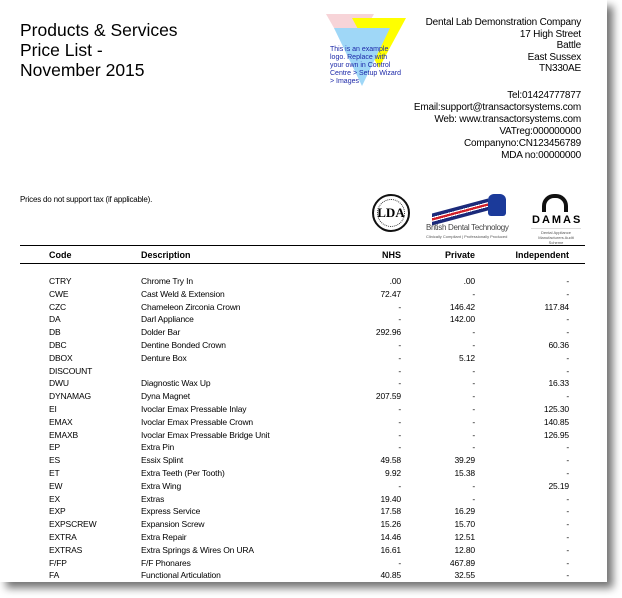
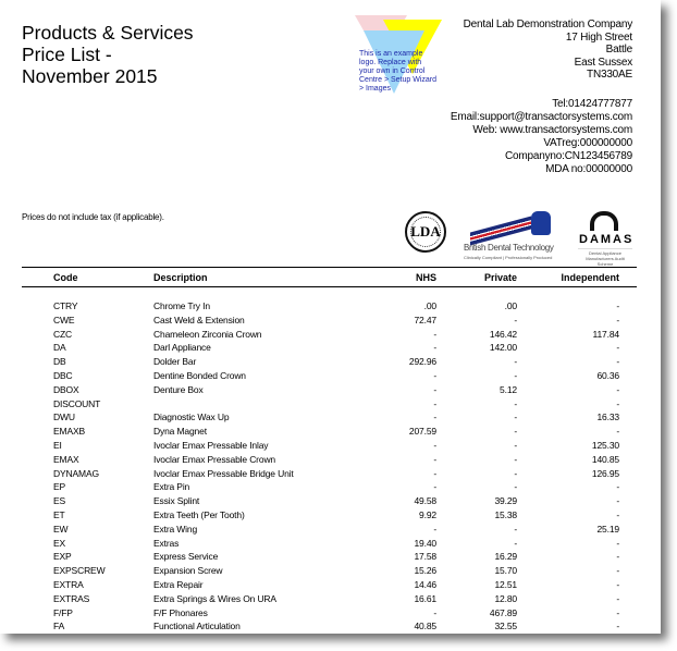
  Products & Services
  Price List -
  November 2015
  Dental Lab Demonstration Company
  17 High Street
  Battle
  East Sussex
  TN330AE
  Tel:01424777877
  Email:support@transactorsystems.com
  Web: www.transactorsystems.com
  VATreg:000000000
  Companyno:CN123456789
  MDA no:00000000
- Prices do not support tax (if applicable).
+ Prices do not include tax (if applicable).
  LDA
  British Dental Technology
  DAMAS
  Code
  Description
  NHS
  Private
  Independent
  CTRY
  Chrome Try In
  .00
  .00
  -
  CWE
  Cast Weld & Extension
  72.47
  -
  -
  CZC
  Chameleon Zirconia Crown
  -
  146.42
  117.84
  DA
  Darl Appliance
  -
  142.00
  -
  DB
  Dolder Bar
  292.96
  -
  -
  DBC
  Dentine Bonded Crown
  -
  -
  60.36
  DBOX
  Denture Box
  -
  5.12
  -
  DISCOUNT
  -
  -
  -
  DWU
  Diagnostic Wax Up
  -
  -
  16.33
- DYNAMAG
+ EMAXB
  Dyna Magnet
  207.59
  -
  -
  EI
  Ivoclar Emax Pressable Inlay
  -
  -
  125.30
  EMAX
  Ivoclar Emax Pressable Crown
  -
  -
  140.85
- EMAXB
+ DYNAMAG
  Ivoclar Emax Pressable Bridge Unit
  -
  -
  126.95
  EP
  Extra Pin
  -
  -
  -
  ES
  Essix Splint
  49.58
  39.29
  -
  ET
  Extra Teeth (Per Tooth)
  9.92
  15.38
  -
  EW
  Extra Wing
  -
  -
  25.19
  EX
  Extras
  19.40
  -
  -
  EXP
  Express Service
  17.58
  16.29
  -
  EXPSCREW
  Expansion Screw
  15.26
  15.70
  -
  EXTRA
  Extra Repair
  14.46
  12.51
  -
  EXTRAS
  Extra Springs & Wires On URA
  16.61
  12.80
  -
  F/FP
  F/F Phonares
  -
  467.89
  -
  FA
  Functional Articulation
  40.85
  32.55
  -
